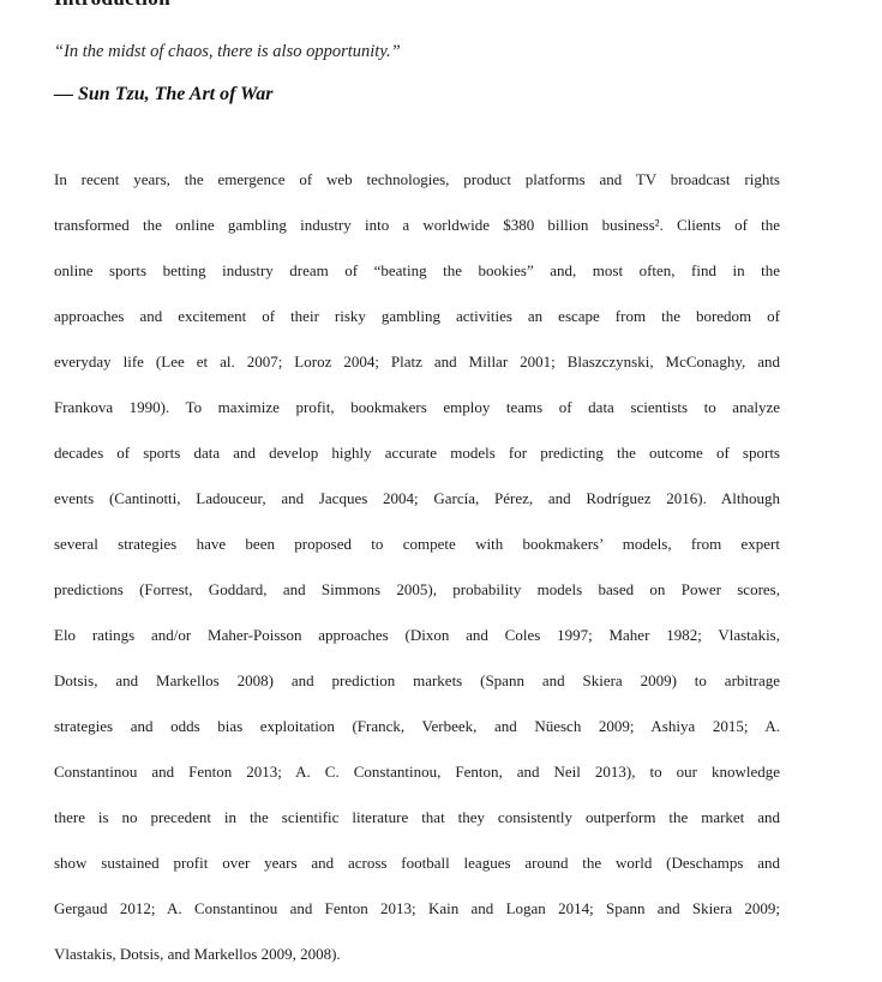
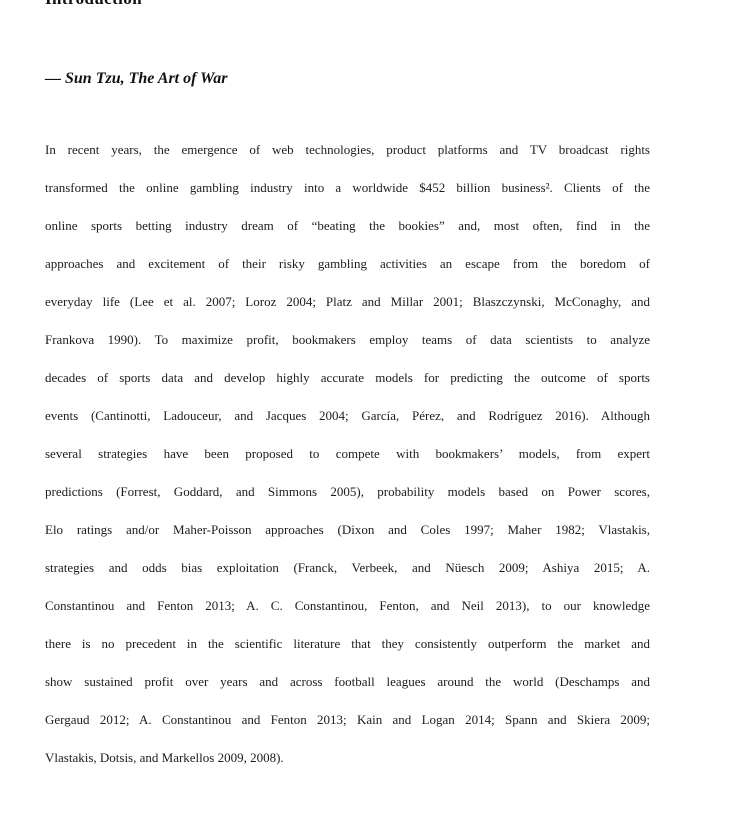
- “In the midst of chaos, there is also opportunity.”
  — Sun Tzu, The Art of War
  In recent years, the emergence of web technologies, product platforms and TV broadcast rights
- transformed the online gambling industry into a worldwide $380 billion business². Clients of the
+ transformed the online gambling industry into a worldwide $452 billion business². Clients of the
  online sports betting industry dream of “beating the bookies” and, most often, find in the
  approaches and excitement of their risky gambling activities an escape from the boredom of
  everyday life (Lee et al. 2007; Loroz 2004; Platz and Millar 2001; Blaszczynski, McConaghy, and
  Frankova 1990). To maximize profit, bookmakers employ teams of data scientists to analyze
  decades of sports data and develop highly accurate models for predicting the outcome of sports
  events (Cantinotti, Ladouceur, and Jacques 2004; García, Pérez, and Rodríguez 2016). Although
  several strategies have been proposed to compete with bookmakers’ models, from expert
  predictions (Forrest, Goddard, and Simmons 2005), probability models based on Power scores,
  Elo ratings and/or Maher-Poisson approaches (Dixon and Coles 1997; Maher 1982; Vlastakis,
- Dotsis, and Markellos 2008) and prediction markets (Spann and Skiera 2009) to arbitrage
  strategies and odds bias exploitation (Franck, Verbeek, and Nüesch 2009; Ashiya 2015; A.
  Constantinou and Fenton 2013; A. C. Constantinou, Fenton, and Neil 2013), to our knowledge
  there is no precedent in the scientific literature that they consistently outperform the market and
  show sustained profit over years and across football leagues around the world (Deschamps and
  Gergaud 2012; A. Constantinou and Fenton 2013; Kain and Logan 2014; Spann and Skiera 2009;
  Vlastakis, Dotsis, and Markellos 2009, 2008).
